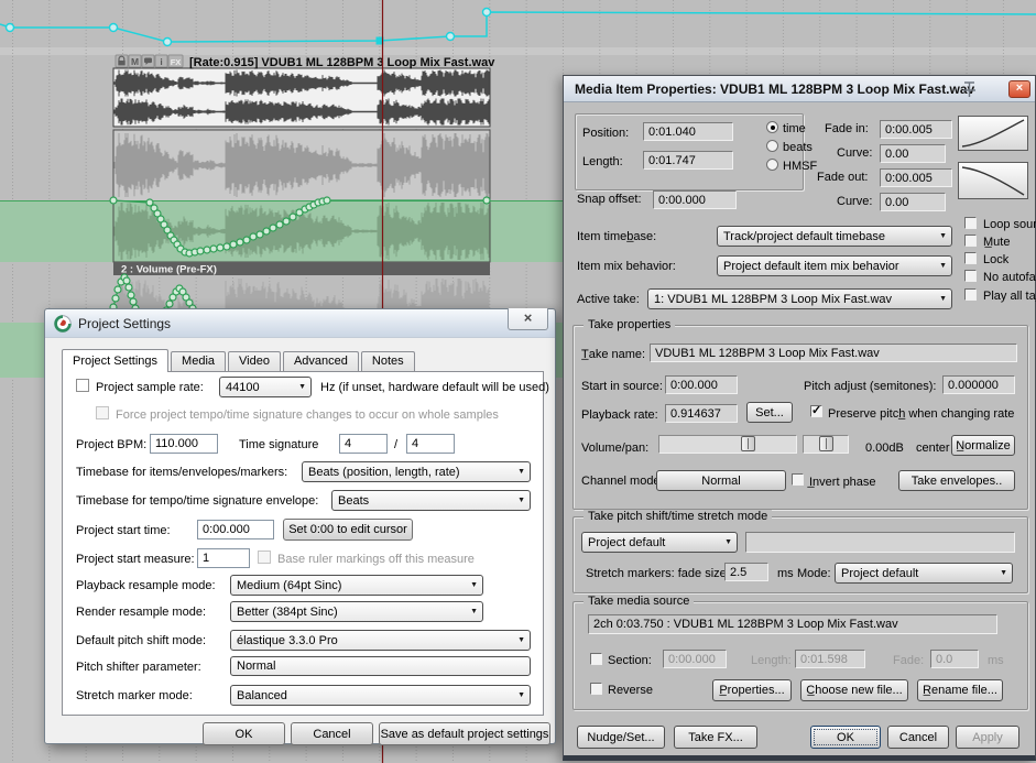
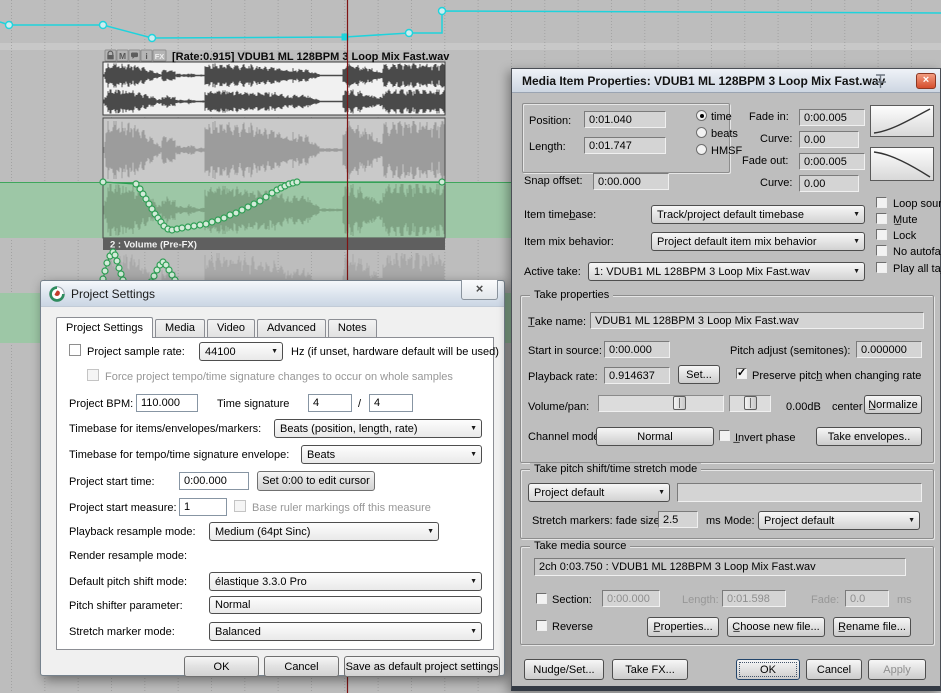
  M
  i
  FX
  [Rate:0.915] VDUB1 ML 128BPM 3 Loop Mix Fast.wav
  2 : Volume (Pre-FX)
  Project Settings
  ×
  Project Settings
  Media
  Video
  Advanced
  Notes
  Project sample rate:
  44100
  Hz (if unset, hardware default will be used)
  Force project tempo/time signature changes to occur on whole samples
  Project BPM:
  110.000
  Time signature
  4
  /
  4
  Timebase for items/envelopes/markers:
  Beats (position, length, rate)
  Timebase for tempo/time signature envelope:
  Beats
  Project start time:
  0:00.000
  Set 0:00 to edit cursor
  Project start measure:
  1
  Base ruler markings off this measure
  Playback resample mode:
  Medium (64pt Sinc)
  Render resample mode:
- Better (384pt Sinc)
  Default pitch shift mode:
  élastique 3.3.0 Pro
  Pitch shifter parameter:
  Normal
  Stretch marker mode:
  Balanced
  OK
  Cancel
  Save as default project settings
  Media Item Properties: VDUB1 ML 128BPM 3 Loop Mix Fast.wav
  ×
  Position:
  0:01.040
  Length:
  0:01.747
  time
  beats
  HMSF
  Fade in:
  0:00.005
  Curve:
  0.00
  Fade out:
  0:00.005
  Curve:
  0.00
  Snap offset:
  0:00.000
  Item timeb̲ase:
  Track/project default timebase
  Item mix behavior:
  Project default item mix behavior
  Active take:
  1: VDUB1 ML 128BPM 3 Loop Mix Fast.wav
  Loop sour
  M̲ute
  Lock
  No autofa
  Take properties
  T̲ake name:
  VDUB1 ML 128BPM 3 Loop Mix Fast.wav
  Start in source:
  0:00.000
  Pitch adjust (semitones):
  0.000000
  Playback rate:
  0.914637
  Set...
  Preserve pitch̲ when changing rate
  Volume/pan:
  0.00dB
  center
  N̲ormalize
  Channel mod
  Normal
  I̲nvert phase
  Take envelopes..
  Take pitch shift/time stretch mode
  Project default
  Stretch markers: fade size
  2.5
  ms
  Mode:
  Project default
  Take media source
  2ch 0:03.750 : VDUB1 ML 128BPM 3 Loop Mix Fast.wav
  Section:
  0:00.000
  Length:
  0:01.598
  Fade:
  0.0
  ms
  Reverse
  P̲roperties...
  C̲hoose new file...
  R̲ename file...
  Nudge/Set...
  Take FX...
  OK
  Cancel
  Apply
